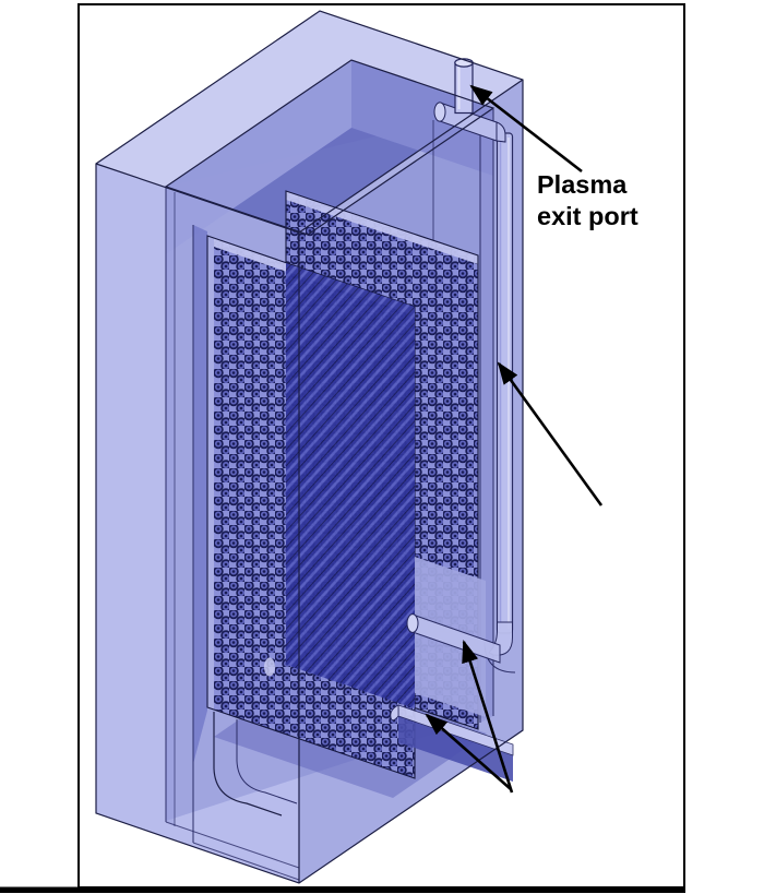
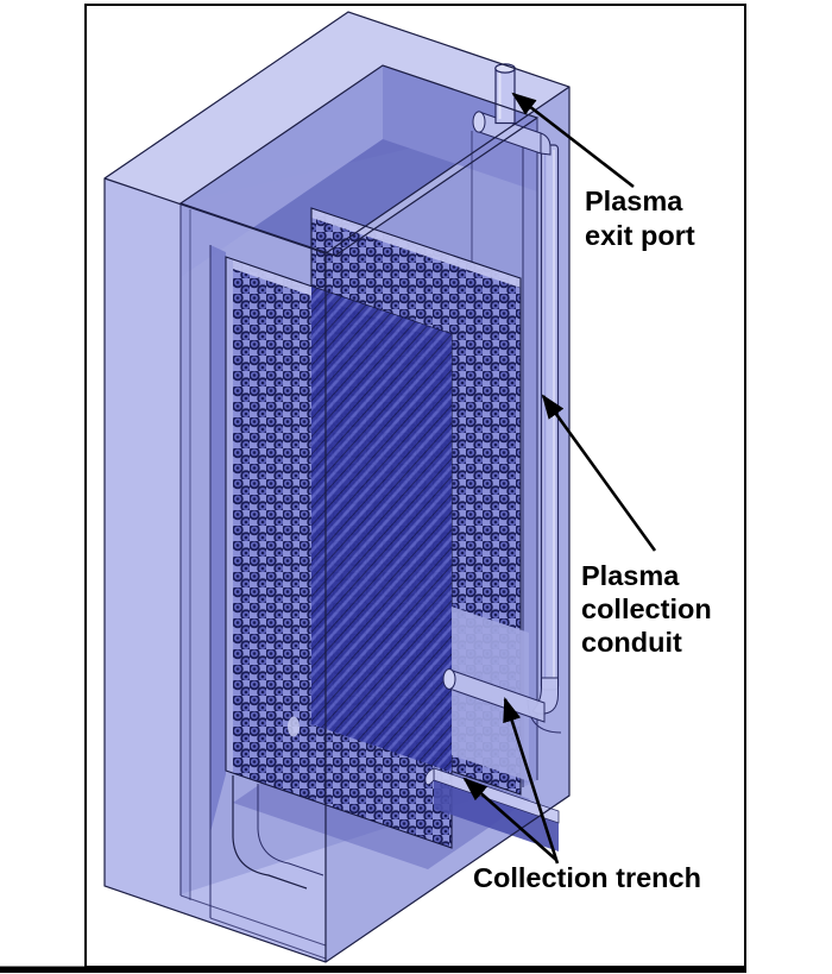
  Plasma exit port
+ Plasma collection conduit
+ Collection trench
